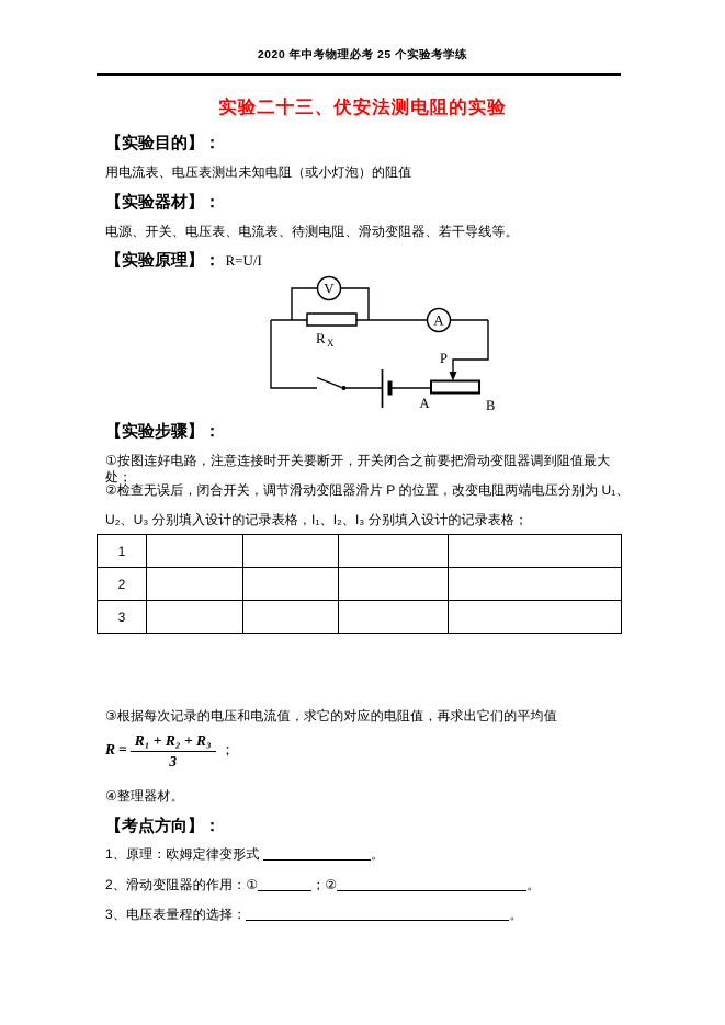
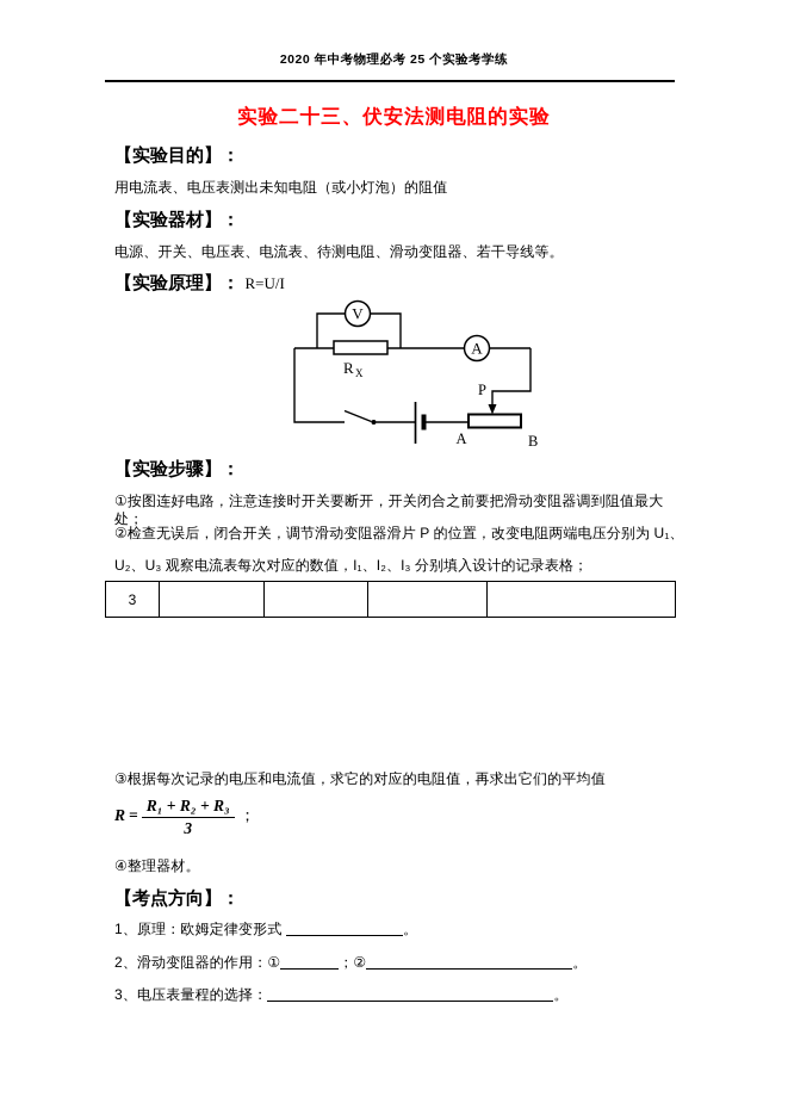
  2020 年中考物理必考 25 个实验考学练
  实验二十三、伏安法测电阻的实验
  【实验目的】：
  用电流表、电压表测出未知电阻（或小灯泡）的阻值
  【实验器材】：
  电源、开关、电压表、电流表、待测电阻、滑动变阻器、若干导线等。
  【实验原理】： R=U/I
  V
  A
  R
  X
  P
  A
  B
  【实验步骤】：
  ①按图连好电路，注意连接时开关要断开，开关闭合之前要把滑动变阻器调到阻值最大处；
- ②检查无误后，闭合开关，调节滑动变阻器滑片 P 的位置，改变电阻两端电压分别为 U₁、U₂、U₃ 分别填入设计的记录表格，I₁、I₂、I₃ 分别填入设计的记录表格；
+ ②检查无误后，闭合开关，调节滑动变阻器滑片 P 的位置，改变电阻两端电压分别为 U₁、U₂、U₃ 观察电流表每次对应的数值，I₁、I₂、I₃ 分别填入设计的记录表格；
- 1
- 2
  3
  ③根据每次记录的电压和电流值，求它的对应的电阻值，再求出它们的平均值
  R =
  R₁ + R₂ + R₃
  3
  ；
  ④整理器材。
  【考点方向】：
  1、原理：欧姆定律变形式 。
  2、滑动变阻器的作用：① ；② 。
  3、电压表量程的选择： 。
